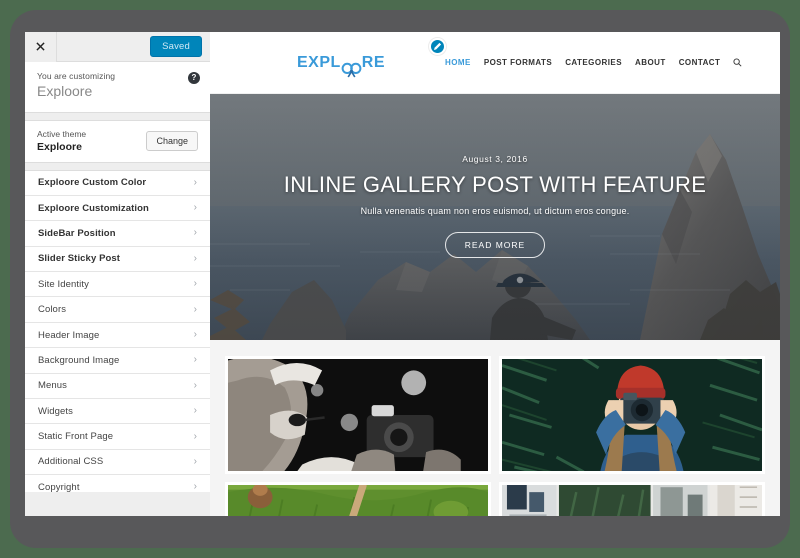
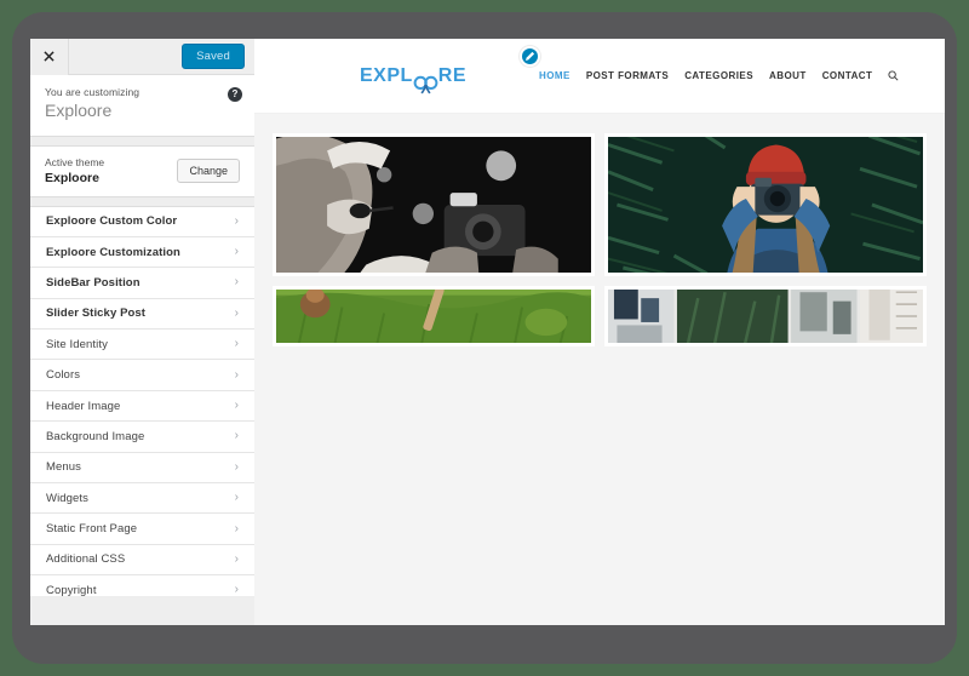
  Saved
  You are customizing
  Exploore
  ?
  Active theme
  Exploore
  Change
  Exploore Custom Color
  ›
  Exploore Customization
  ›
  SideBar Position
  ›
  Slider Sticky Post
  ›
  Site Identity
  ›
  Colors
  ›
  Header Image
  ›
  Background Image
  ›
  Menus
  ›
  Widgets
  ›
  Static Front Page
  ›
  Additional CSS
  ›
  Copyright
  ›
  EXPL
  RE
  HOME
  POST FORMATS
  CATEGORIES
  ABOUT
  CONTACT
- August 3, 2016
- INLINE GALLERY POST WITH FEATURE
- Nulla venenatis quam non eros euismod, ut dictum eros congue.
- READ MORE
